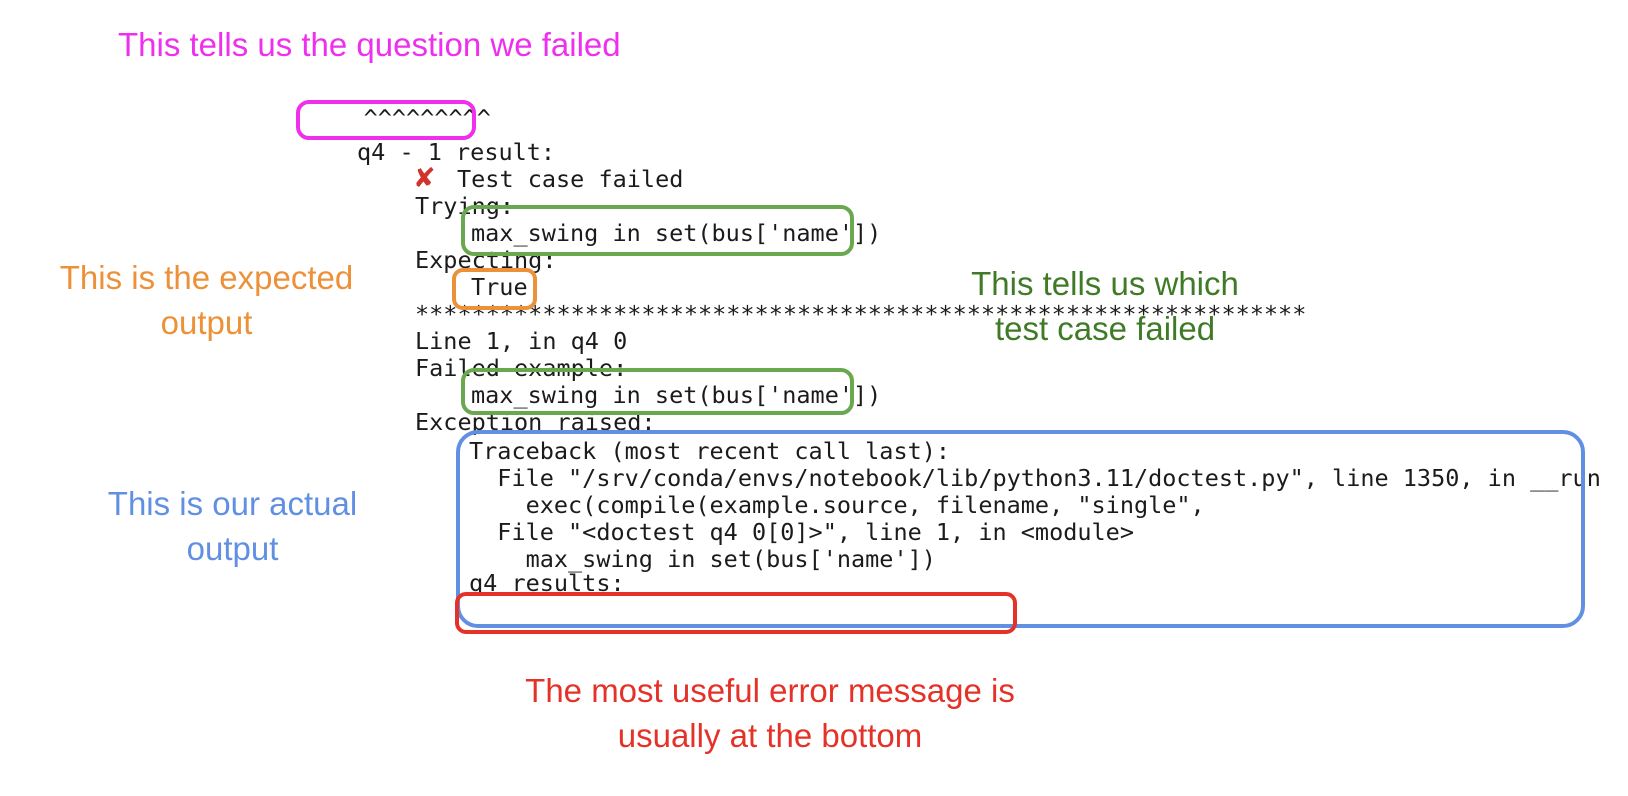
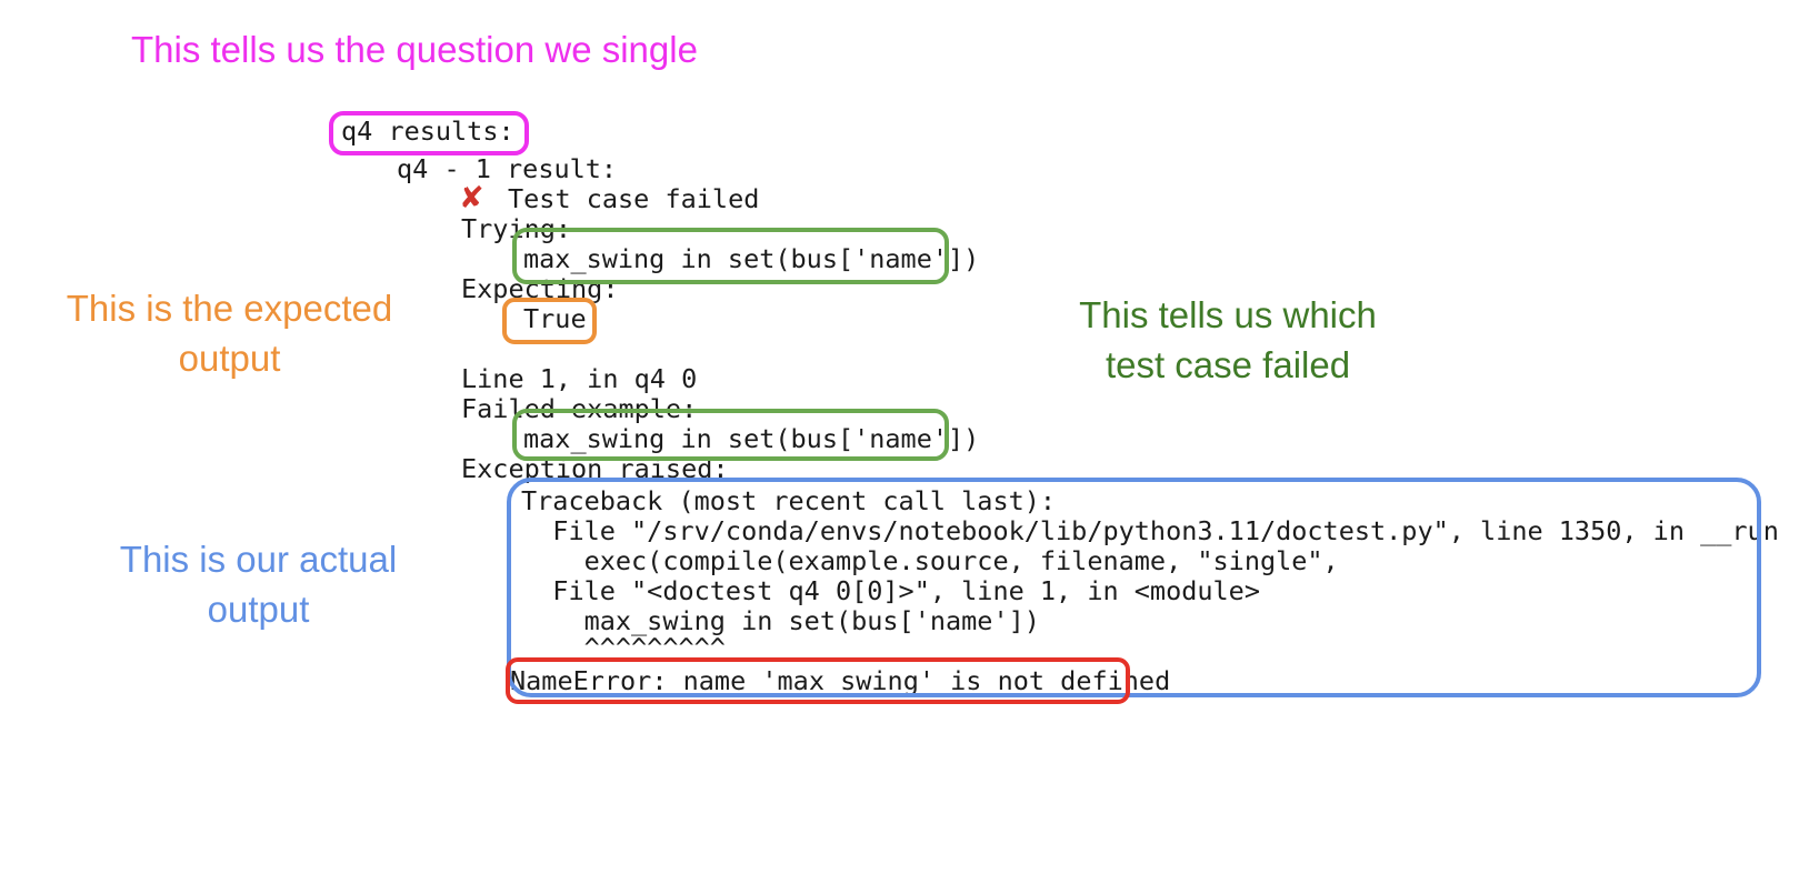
- ^^^^^^^^^
+ q4 results:
  q4 - 1 result:
  ✘
  Test case failed
  Trying:
  max_swing in set(bus['name'])
  Expecting:
  True
- ***************************************************************
  Line 1, in q4 0
  Failed example:
  max_swing in set(bus['name'])
  Exception raised:
  Traceback (most recent call last):
  File "/srv/conda/envs/notebook/lib/python3.11/doctest.py", line 1350, in __run
  exec(compile(example.source, filename, "single",
  File "<doctest q4 0[0]>", line 1, in <module>
  max_swing in set(bus['name'])
- q4 results:
+ ^^^^^^^^^
+ NameError: name 'max_swing' is not defined
- This tells us the question we failed
+ This tells us the question we single
  This is the expected
  output
  This tells us which
  test case failed
  This is our actual
  output
- The most useful error message is
- usually at the bottom
